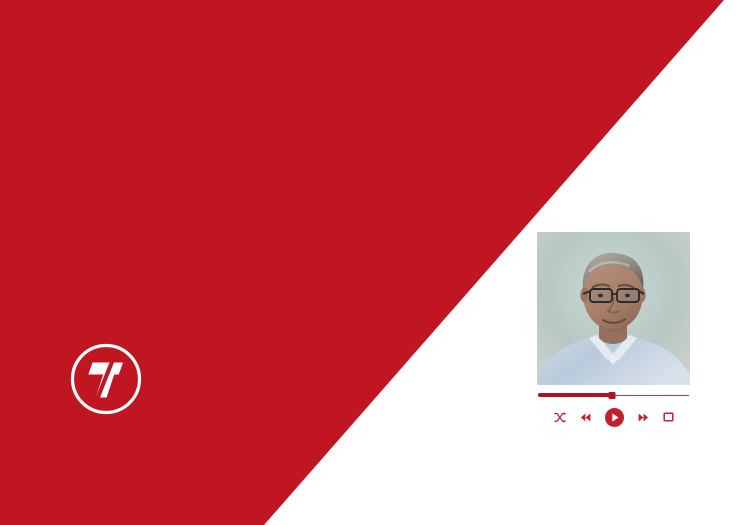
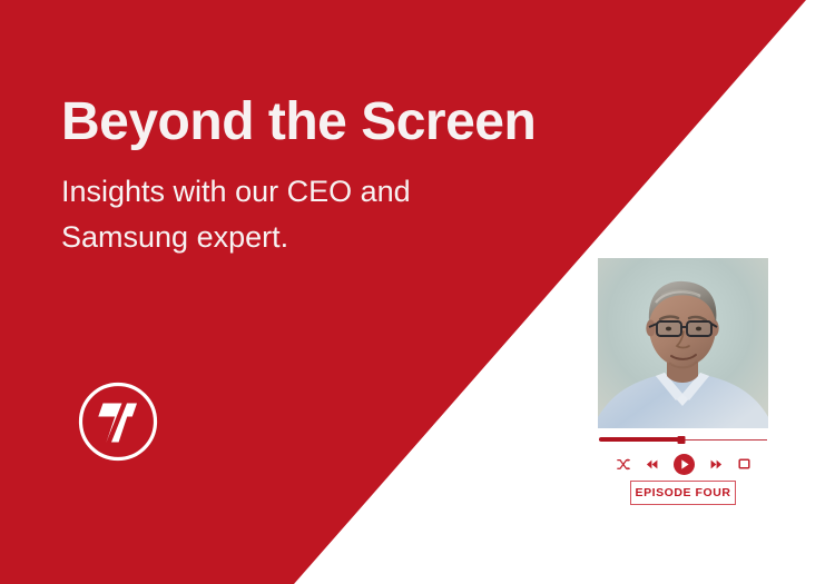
+ Beyond the Screen
+ Insights with our CEO and Samsung expert.
+ EPISODE FOUR
